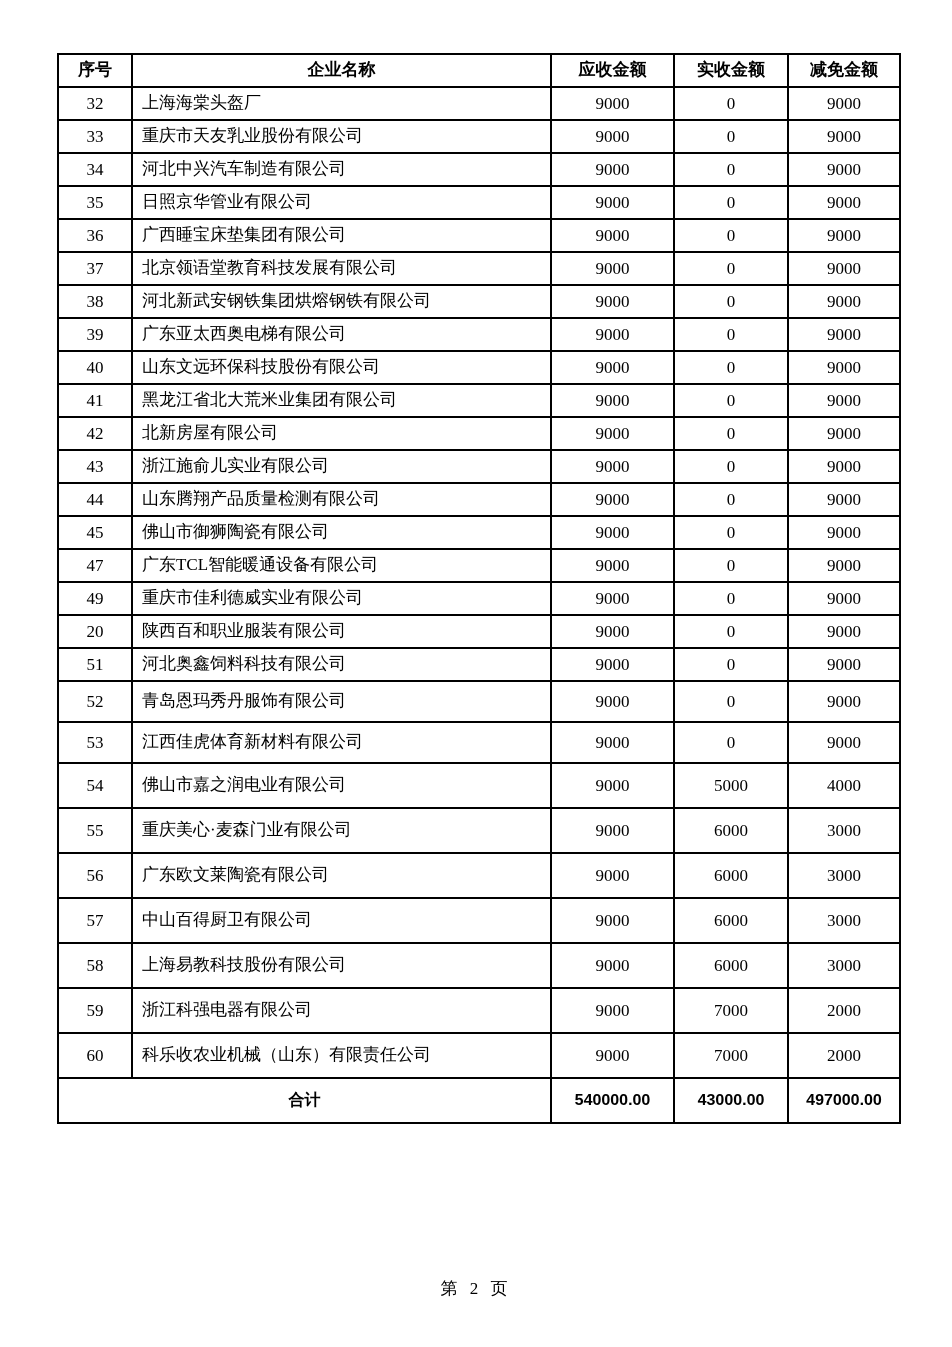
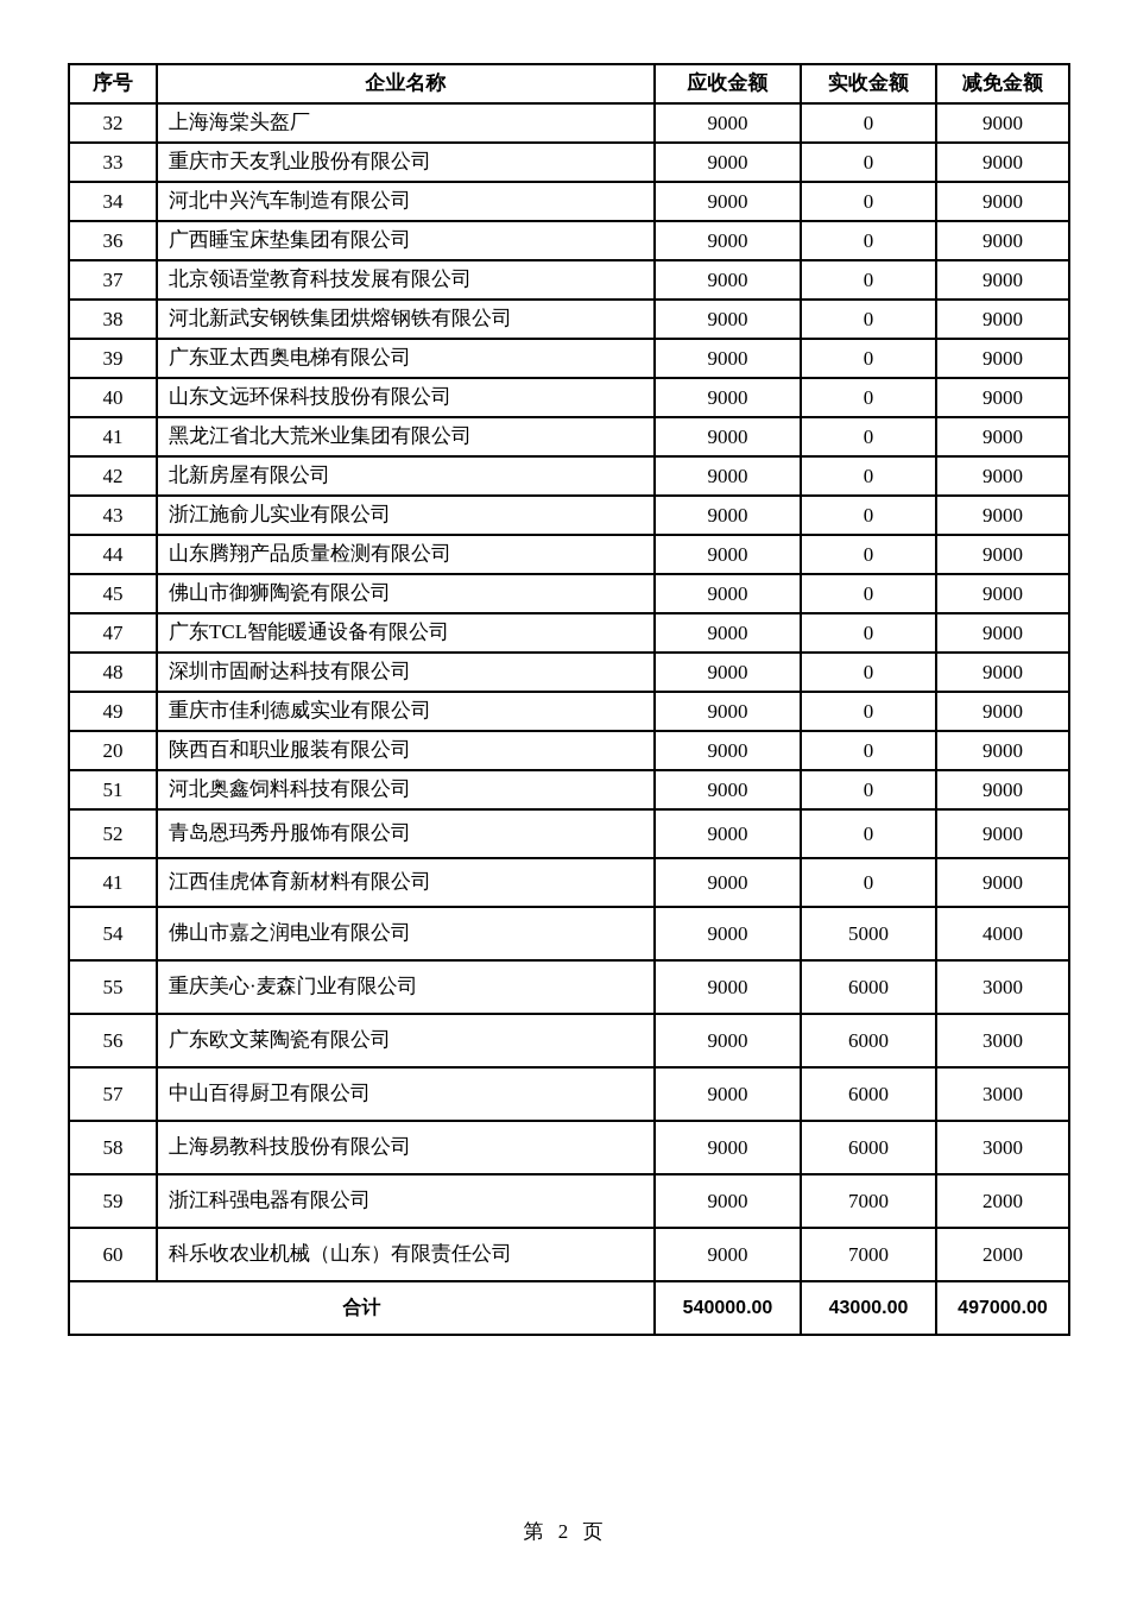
  序号	企业名称	应收金额	实收金额	减免金额
  32	上海海棠头盔厂	9000	0	9000
  33	重庆市天友乳业股份有限公司	9000	0	9000
  34	河北中兴汽车制造有限公司	9000	0	9000
- 35	日照京华管业有限公司	9000	0	9000
  36	广西睡宝床垫集团有限公司	9000	0	9000
  37	北京领语堂教育科技发展有限公司	9000	0	9000
  38	河北新武安钢铁集团烘熔钢铁有限公司	9000	0	9000
  39	广东亚太西奥电梯有限公司	9000	0	9000
  40	山东文远环保科技股份有限公司	9000	0	9000
  41	黑龙江省北大荒米业集团有限公司	9000	0	9000
  42	北新房屋有限公司	9000	0	9000
  43	浙江施俞儿实业有限公司	9000	0	9000
  44	山东腾翔产品质量检测有限公司	9000	0	9000
  45	佛山市御狮陶瓷有限公司	9000	0	9000
  47	广东TCL智能暖通设备有限公司	9000	0	9000
+ 48	深圳市固耐达科技有限公司	9000	0	9000
  49	重庆市佳利德威实业有限公司	9000	0	9000
  20	陕西百和职业服装有限公司	9000	0	9000
  51	河北奥鑫饲料科技有限公司	9000	0	9000
  52	青岛恩玛秀丹服饰有限公司	9000	0	9000
- 53	江西佳虎体育新材料有限公司	9000	0	9000
+ 41	江西佳虎体育新材料有限公司	9000	0	9000
  54	佛山市嘉之润电业有限公司	9000	5000	4000
  55	重庆美心·麦森门业有限公司	9000	6000	3000
  56	广东欧文莱陶瓷有限公司	9000	6000	3000
  57	中山百得厨卫有限公司	9000	6000	3000
  58	上海易教科技股份有限公司	9000	6000	3000
  59	浙江科强电器有限公司	9000	7000	2000
  60	科乐收农业机械（山东）有限责任公司	9000	7000	2000
  合计	540000.00	43000.00	497000.00
  第 2 页
